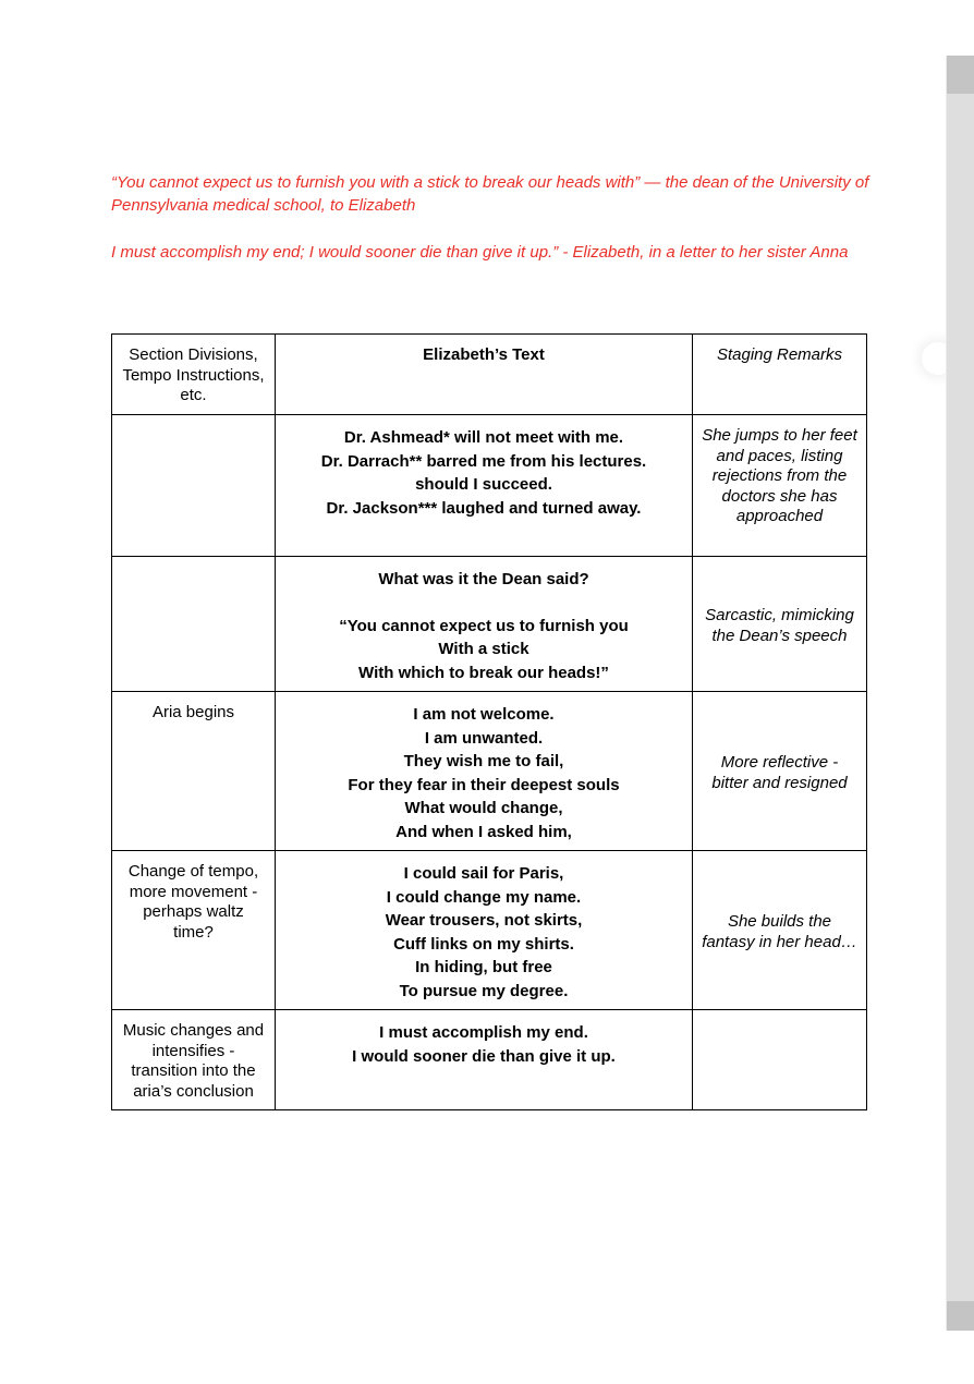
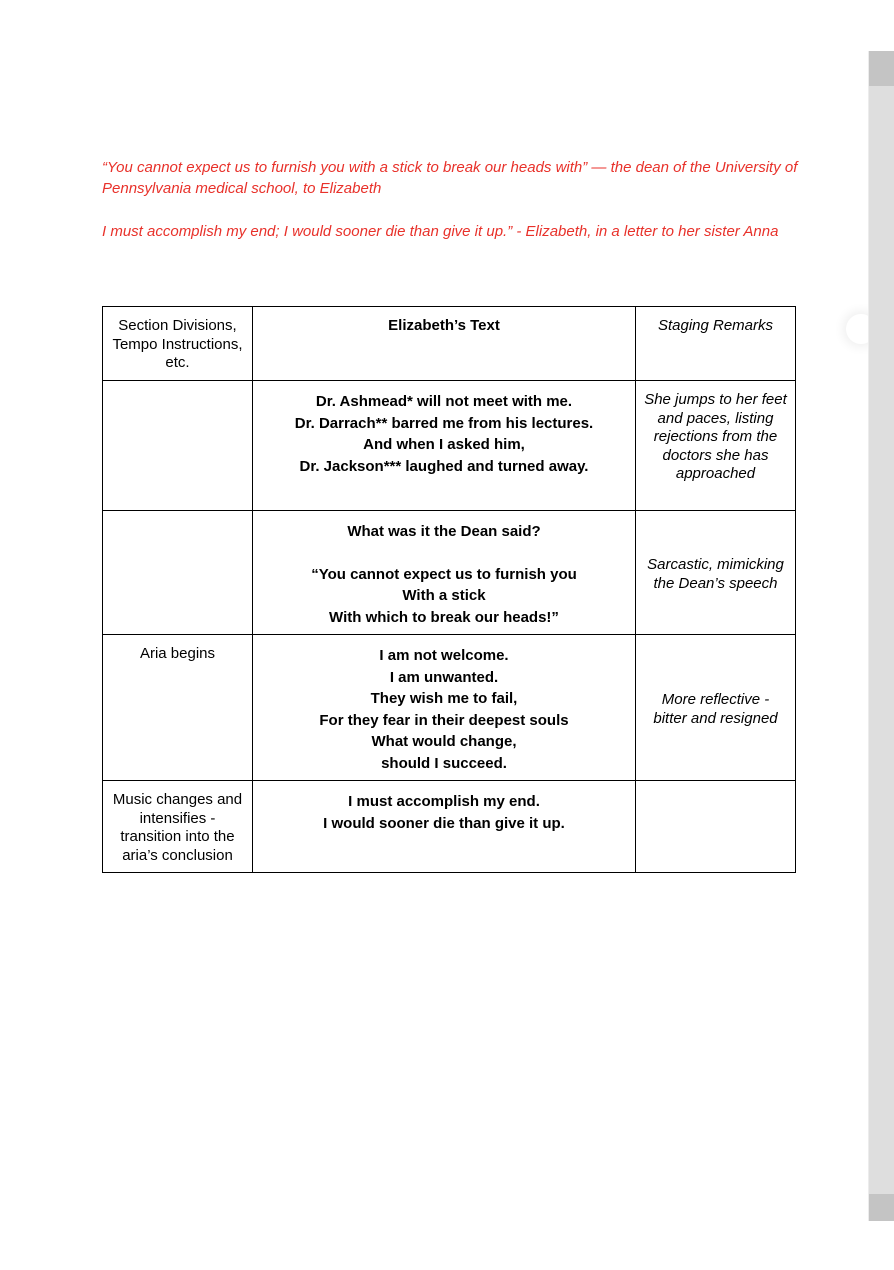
  “You cannot expect us to furnish you with a stick to break our heads with” — the dean of the University of Pennsylvania medical school, to Elizabeth
  I must accomplish my end; I would sooner die than give it up.” - Elizabeth, in a letter to her sister Anna
  Section Divisions, Tempo Instructions, etc.	Elizabeth’s Text	Staging Remarks
- 	Dr. Ashmead* will not meet with me. Dr. Darrach** barred me from his lectures. should I succeed. Dr. Jackson*** laughed and turned away.	She jumps to her feet and paces, listing rejections from the doctors she has approached
+ 	Dr. Ashmead* will not meet with me. Dr. Darrach** barred me from his lectures. And when I asked him, Dr. Jackson*** laughed and turned away.	She jumps to her feet and paces, listing rejections from the doctors she has approached
  	What was it the Dean said? “You cannot expect us to furnish you With a stick With which to break our heads!”	Sarcastic, mimicking the Dean’s speech
- Aria begins	I am not welcome. I am unwanted. They wish me to fail, For they fear in their deepest souls What would change, And when I asked him,	More reflective - bitter and resigned
+ Aria begins	I am not welcome. I am unwanted. They wish me to fail, For they fear in their deepest souls What would change, should I succeed.	More reflective - bitter and resigned
- Change of tempo, more movement - perhaps waltz time?	I could sail for Paris, I could change my name. Wear trousers, not skirts, Cuff links on my shirts. In hiding, but free To pursue my degree.	She builds the fantasy in her head…
  Music changes and intensifies - transition into the aria’s conclusion	I must accomplish my end. I would sooner die than give it up.
